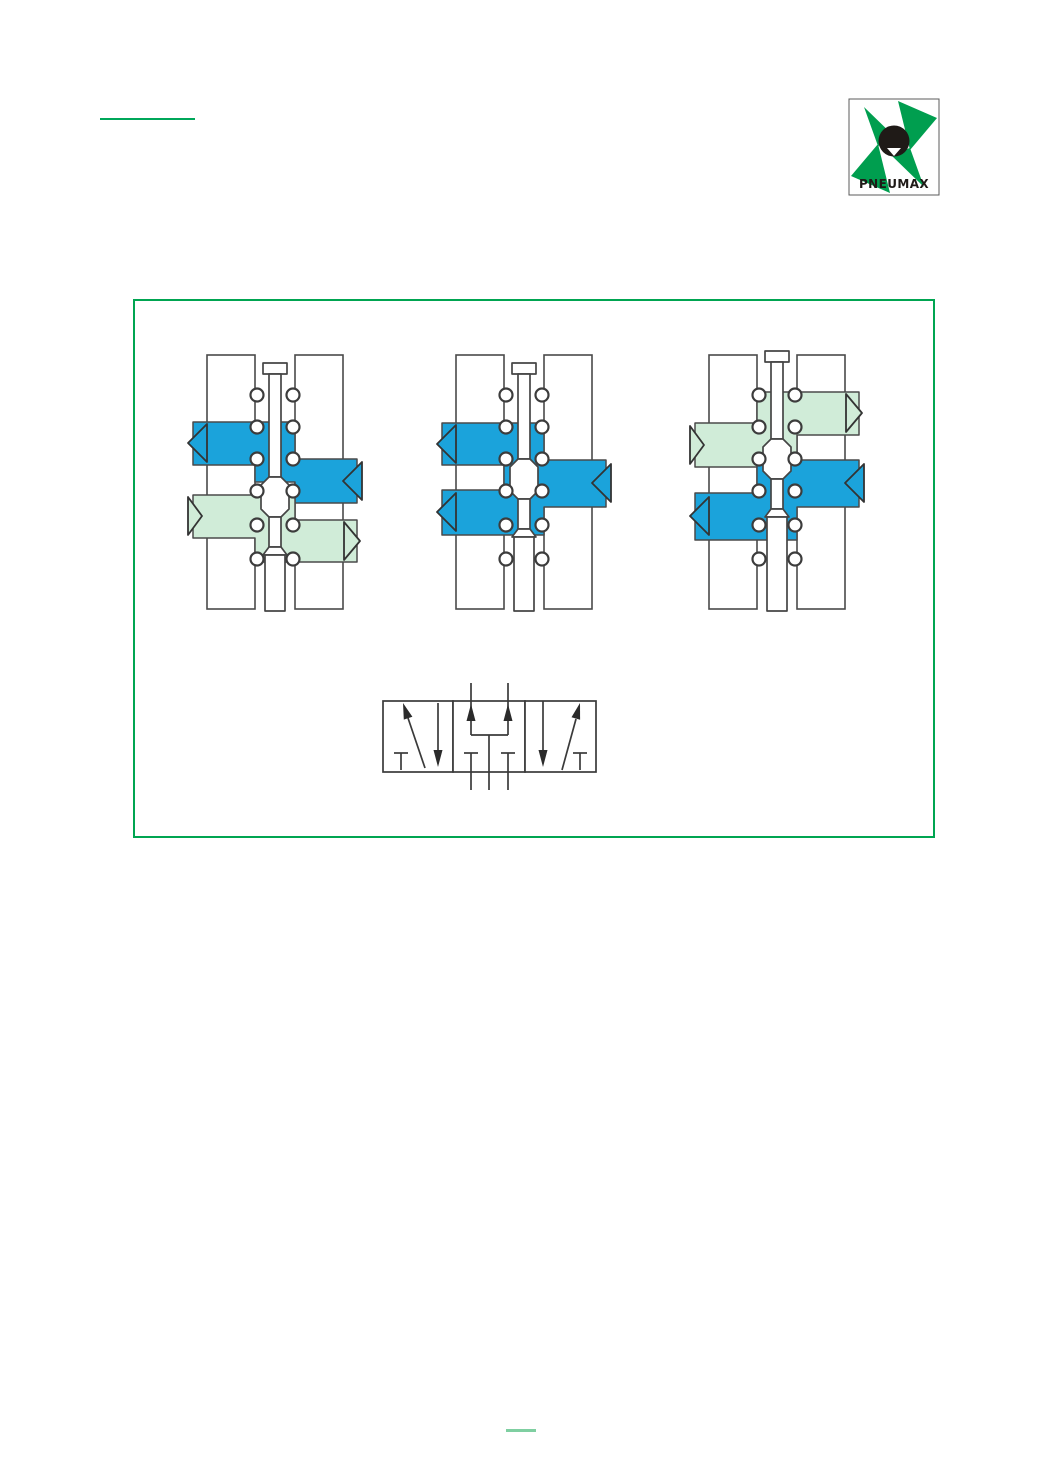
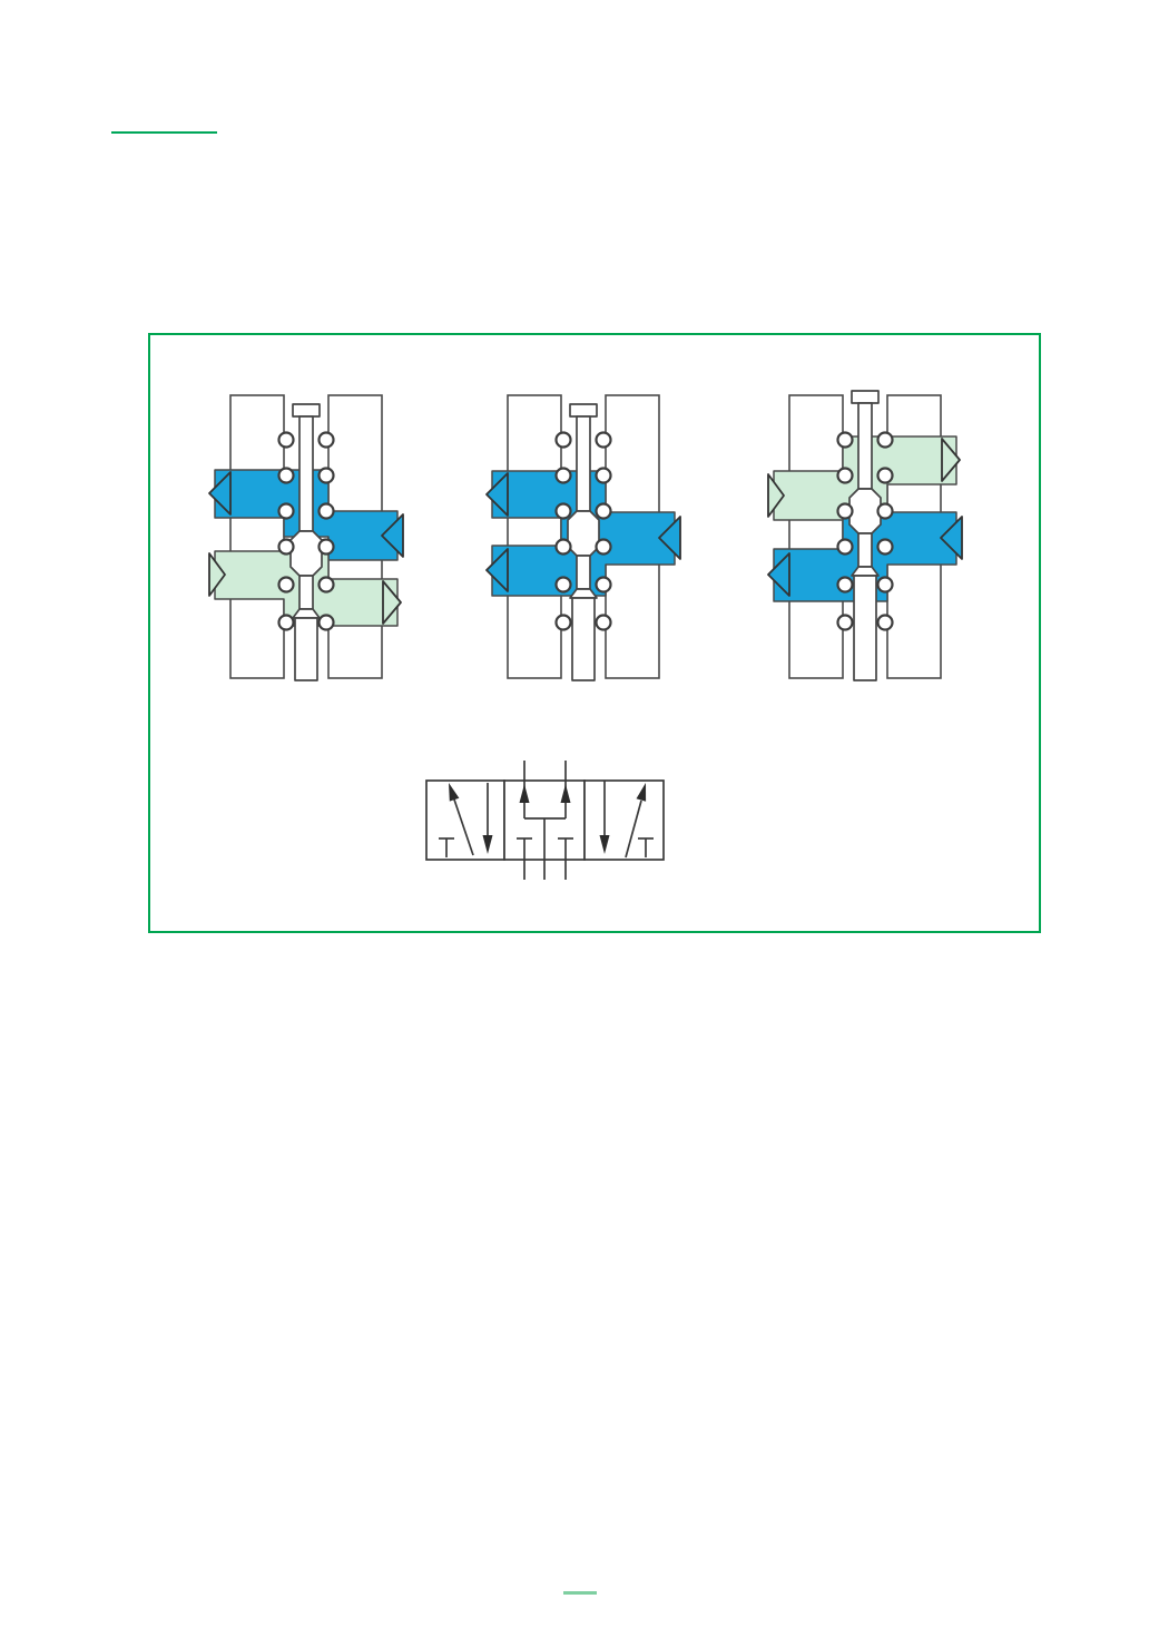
- PNEUMAX
